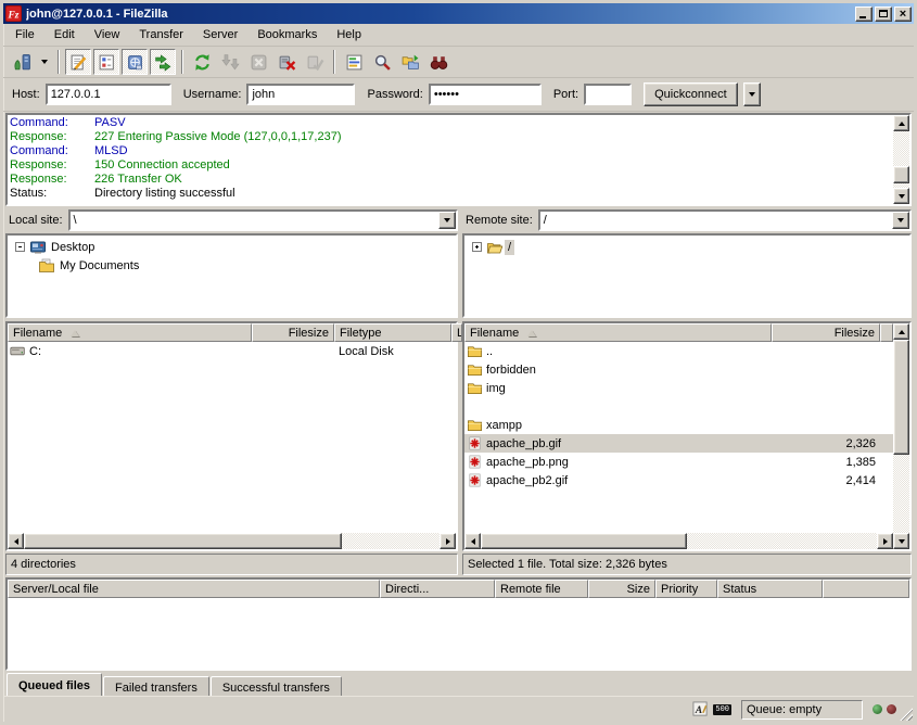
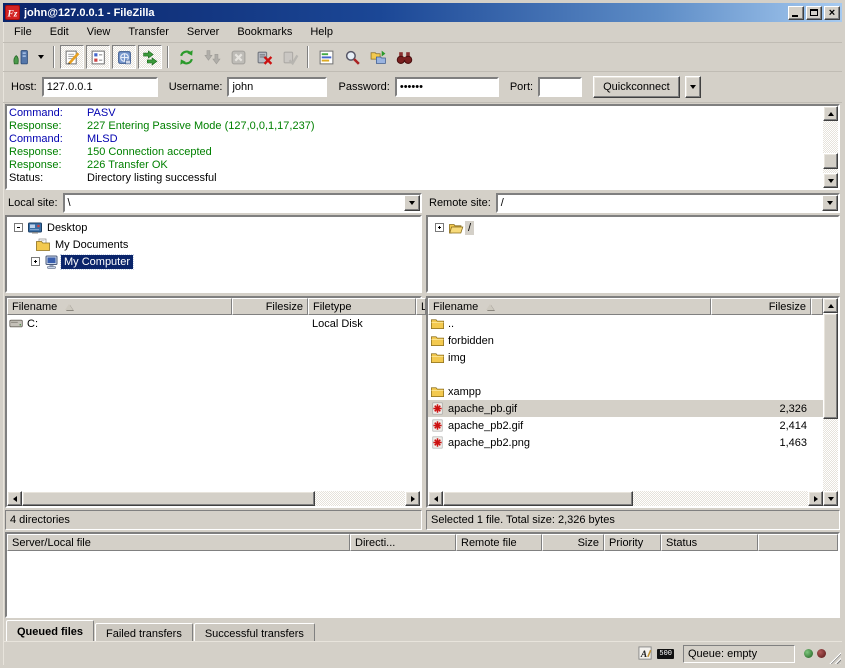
  Fz
  john@127.0.0.1 - FileZilla
  ×
  File
  Edit
  View
  Transfer
  Server
  Bookmarks
  Help
  Host:
  127.0.0.1
  Username:
  john
  Password:
  ••••••
  Port:
  Quickconnect
  Command:
  PASV
  Response:
  227 Entering Passive Mode (127,0,0,1,17,237)
  Command:
  MLSD
  Response:
  150 Connection accepted
  Response:
  226 Transfer OK
  Status:
  Directory listing successful
  Local site:
  \
  Desktop
  My Documents
+ My Computer
  Filename
  Filesize
  Filetype
  L
  C:
  Local Disk
  4 directories
  Remote site:
  /
  /
  Filename
  Filesize
  ..
  forbidden
  img
  xampp
  apache_pb.gif
  2,326
- apache_pb.png
- 1,385
  apache_pb2.gif
  2,414
+ apache_pb2.png
+ 1,463
  Selected 1 file. Total size: 2,326 bytes
  Server/Local file
  Directi...
  Remote file
  Size
  Priority
  Status
  Queued files
  Failed transfers
  Successful transfers
  A
  500
  Queue: empty
